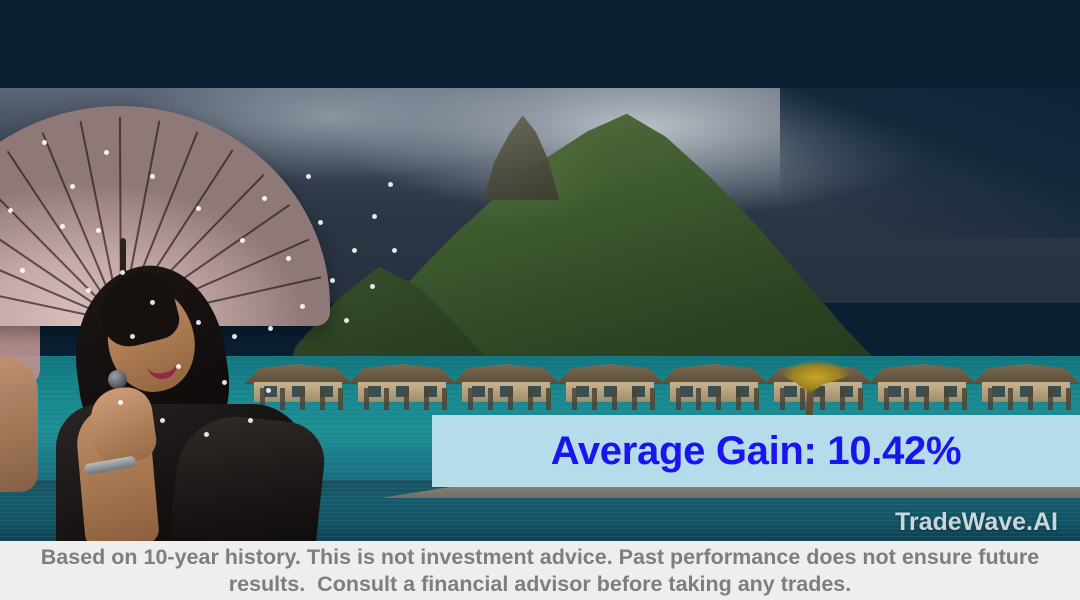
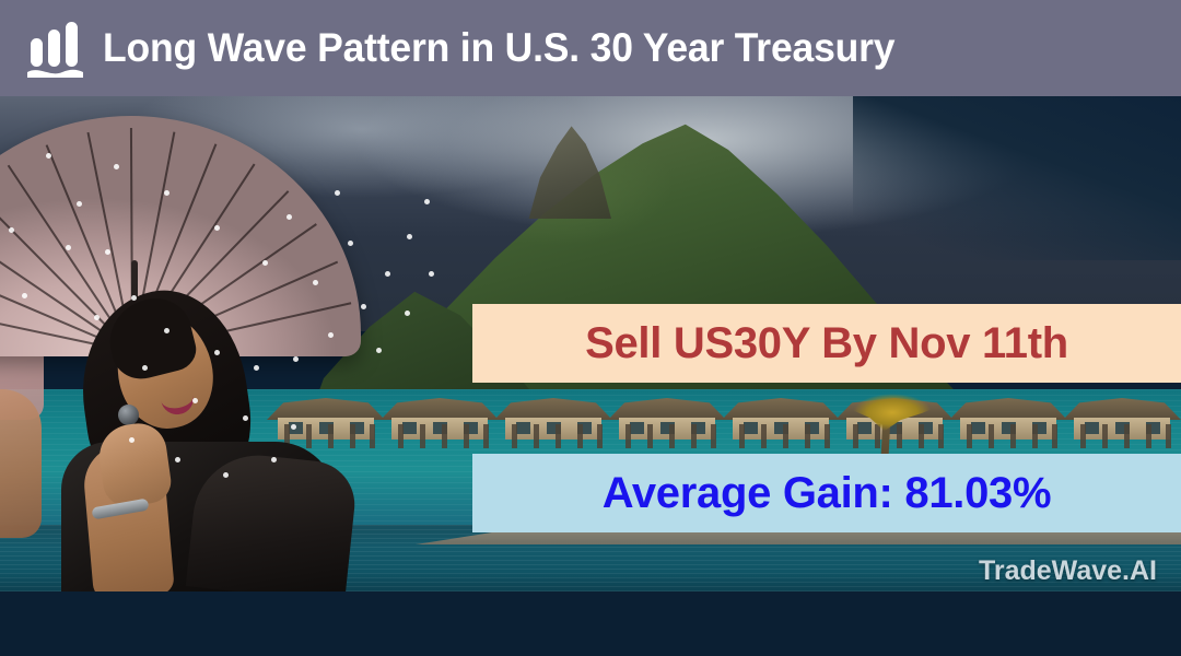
+ Long Wave Pattern in U.S. 30 Year Treasury
+ Sell US30Y By Nov 11th
- Average Gain: 10.42%
+ Average Gain: 81.03%
  TradeWave.AI
- Based on 10-year history. This is not investment advice. Past performance does not ensure future results. Consult a financial advisor before taking any trades.
